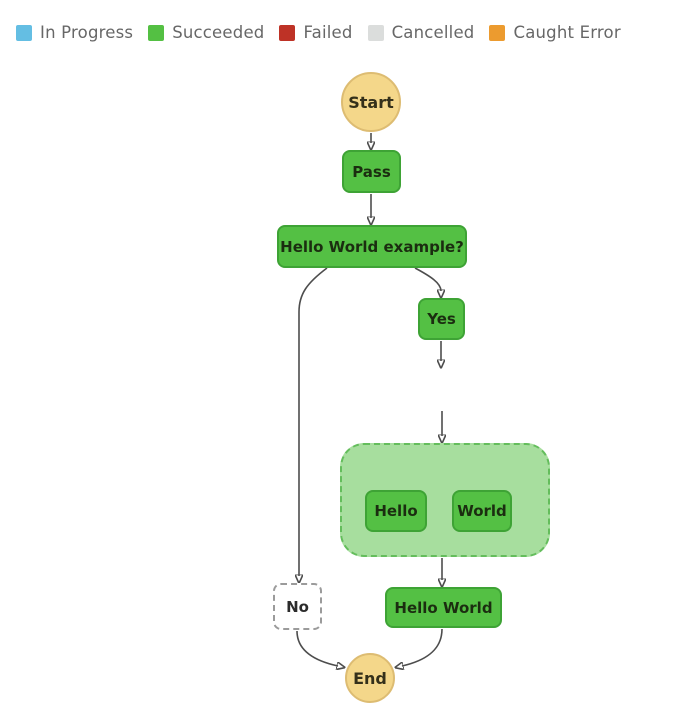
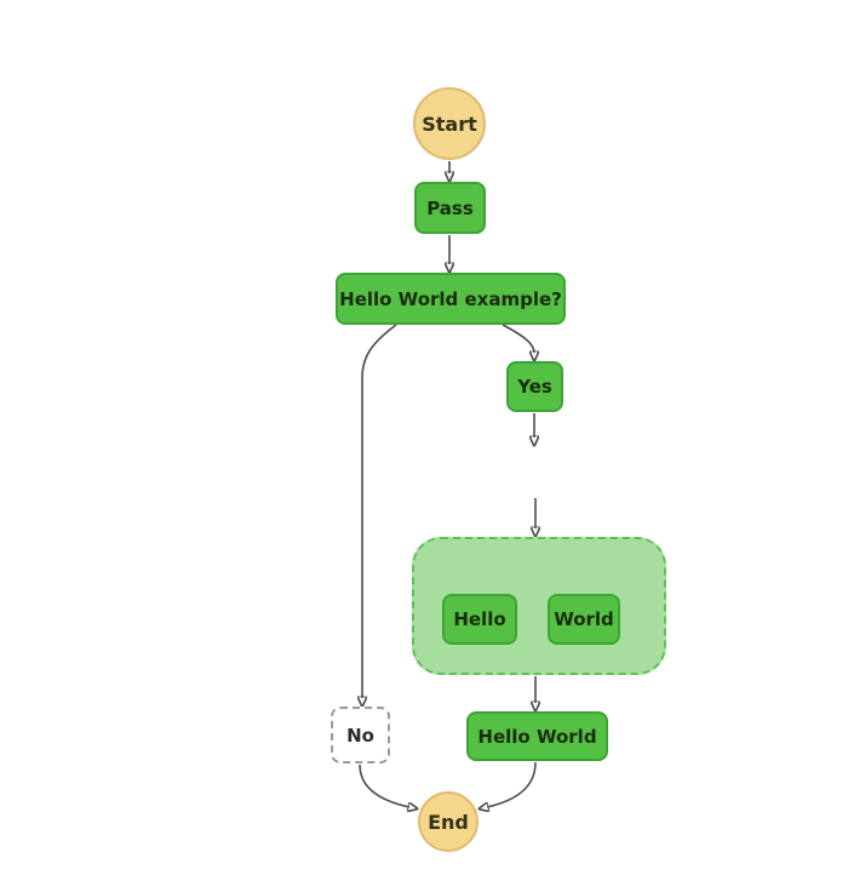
- In Progress
- Succeeded
- Failed
- Cancelled
- Caught Error
  Start
  Pass
  Hello World example?
  Yes
  Hello
  World
  No
  Hello World
  End
